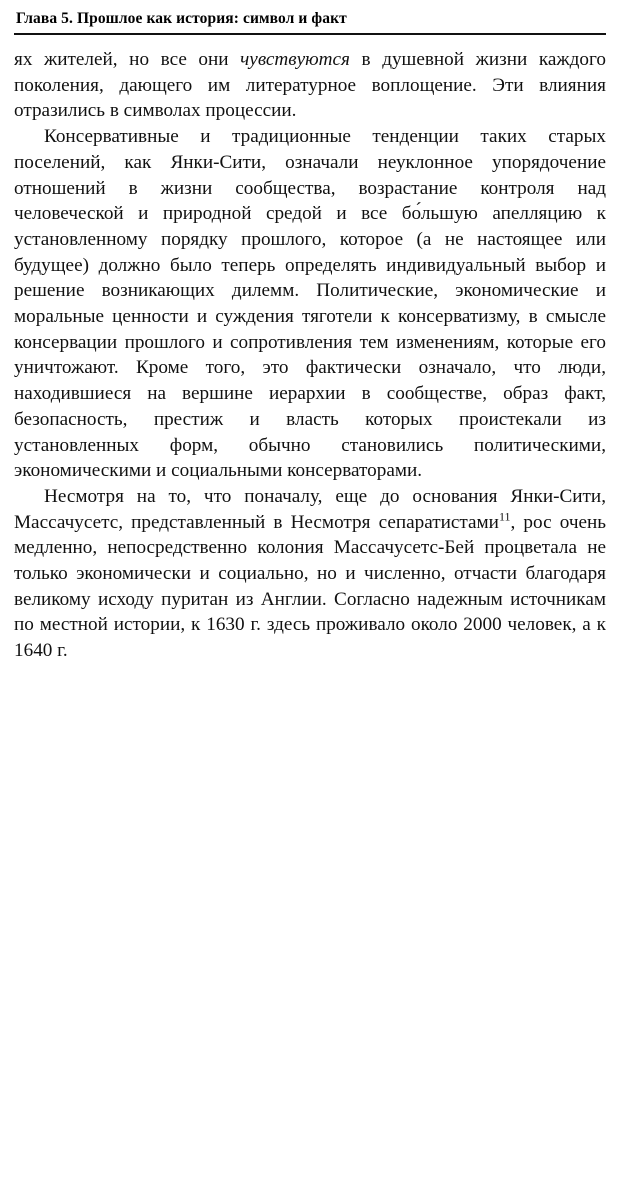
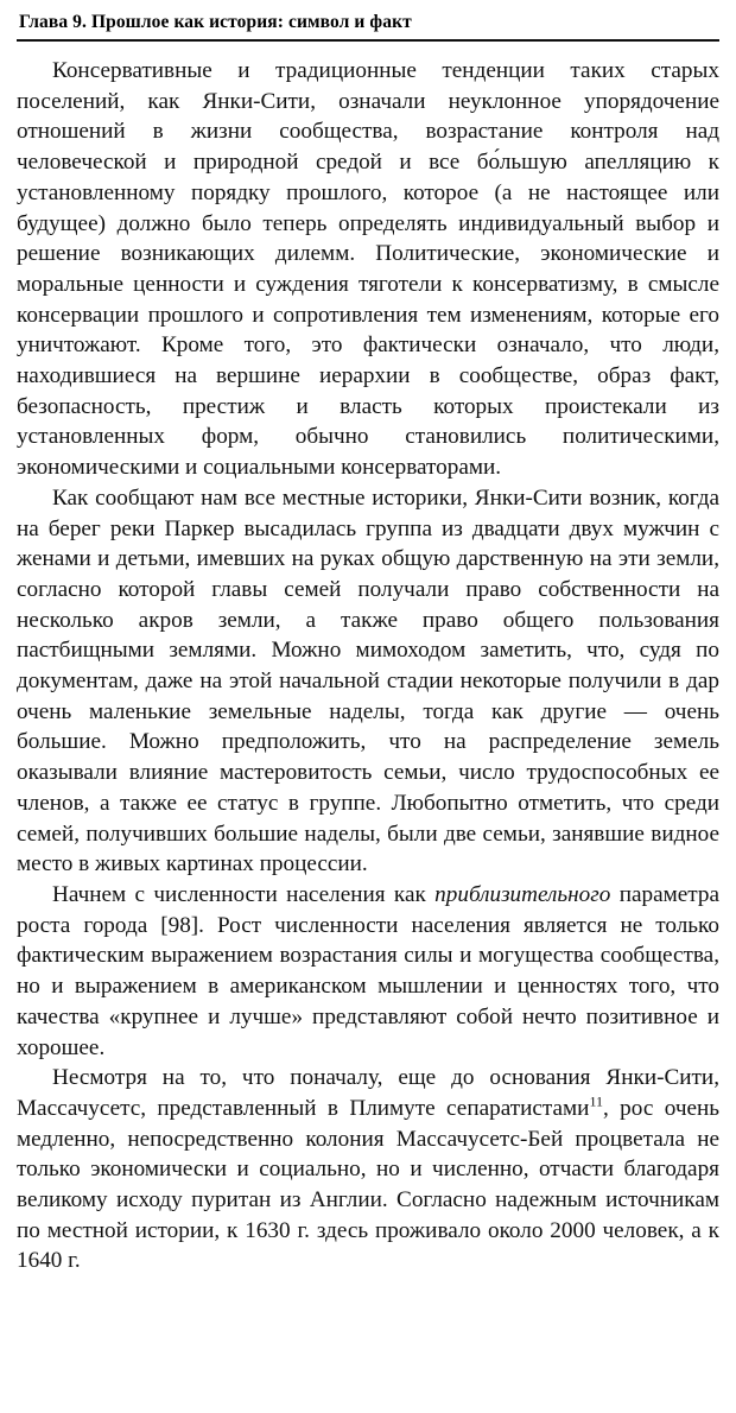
- Глава 5. Прошлое как история: символ и факт
+ Глава 9. Прошлое как история: символ и факт
- ях жителей, но все они чувствуются в душевной жизни каждого поколения, дающего им литературное воплощение. Эти влияния отразились в символах процессии.
  Консервативные и традиционные тенденции таких старых поселений, как Янки-Сити, означали неуклонное упорядочение отношений в жизни сообщества, возрастание контроля над человеческой и природной средой и все бо́льшую апелляцию к установленному порядку прошлого, которое (а не настоящее или будущее) должно было теперь определять индивидуальный выбор и решение возникающих дилемм. Политические, экономические и моральные ценности и суждения тяготели к консерватизму, в смысле консервации прошлого и сопротивления тем изменениям, которые его уничтожают. Кроме того, это фактически означало, что люди, находившиеся на вершине иерархии в сообществе, образ факт, безопасность, престиж и власть которых проистекали из установленных форм, обычно становились политическими, экономическими и социальными консерваторами.
+ Как сообщают нам все местные историки, Янки-Сити возник, когда на берег реки Паркер высадилась группа из двадцати двух мужчин с женами и детьми, имевших на руках общую дарственную на эти земли, согласно которой главы семей получали право собственности на несколько акров земли, а также право общего пользования пастбищными землями. Можно мимоходом заметить, что, судя по документам, даже на этой начальной стадии некоторые получили в дар очень маленькие земельные наделы, тогда как другие — очень большие. Можно предположить, что на распределение земель оказывали влияние мастеровитость семьи, число трудоспособных ее членов, а также ее статус в группе. Любопытно отметить, что среди семей, получивших большие наделы, были две семьи, занявшие видное место в живых картинах процессии.
+ Начнем с численности населения как приблизительного параметра роста города [98]. Рост численности населения является не только фактическим выражением возрастания силы и могущества сообщества, но и выражением в американском мышлении и ценностях того, что качества «крупнее и лучше» представляют собой нечто позитивное и хорошее.
- Несмотря на то, что поначалу, еще до основания Янки-Сити, Массачусетс, представленный в Несмотря сепаратистами11, рос очень медленно, непосредственно колония Массачусетс-Бей процветала не только экономически и социально, но и численно, отчасти благодаря великому исходу пуритан из Англии. Согласно надежным источникам по местной истории, к 1630 г. здесь проживало около 2000 человек, а к 1640 г.
+ Несмотря на то, что поначалу, еще до основания Янки-Сити, Массачусетс, представленный в Плимуте сепаратистами11, рос очень медленно, непосредственно колония Массачусетс-Бей процветала не только экономически и социально, но и численно, отчасти благодаря великому исходу пуритан из Англии. Согласно надежным источникам по местной истории, к 1630 г. здесь проживало около 2000 человек, а к 1640 г.
